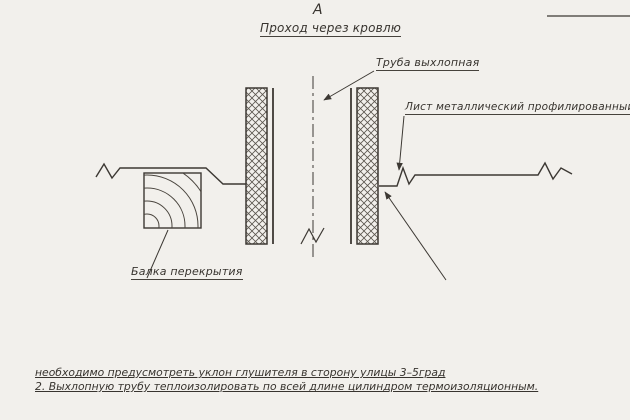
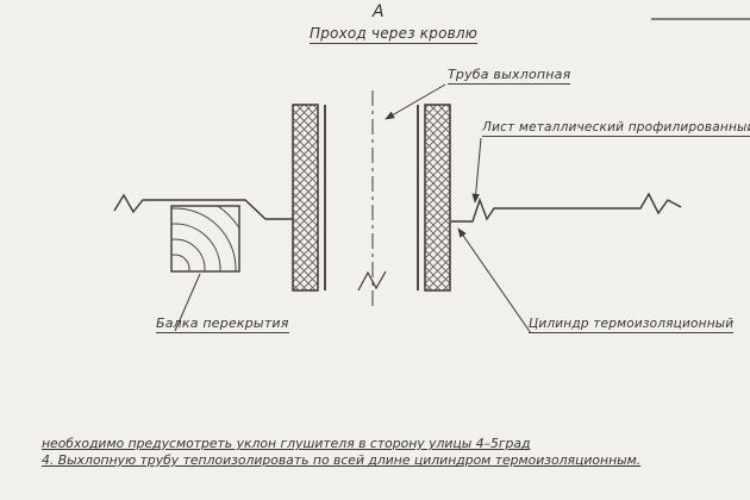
  А
  Проход через кровлю
  Труба выхлопная
  Лист металлический профилированны
+ Цилиндр термоизоляционный
  Балка перекрытия
- необходимо предусмотреть уклон глушителя в сторону улицы 3–5град
+ необходимо предусмотреть уклон глушителя в сторону улицы 4–5град
- 2. Выхлопную трубу теплоизолировать по всей длине цилиндром термоизоляционным.
+ 4. Выхлопную трубу теплоизолировать по всей длине цилиндром термоизоляционным.
